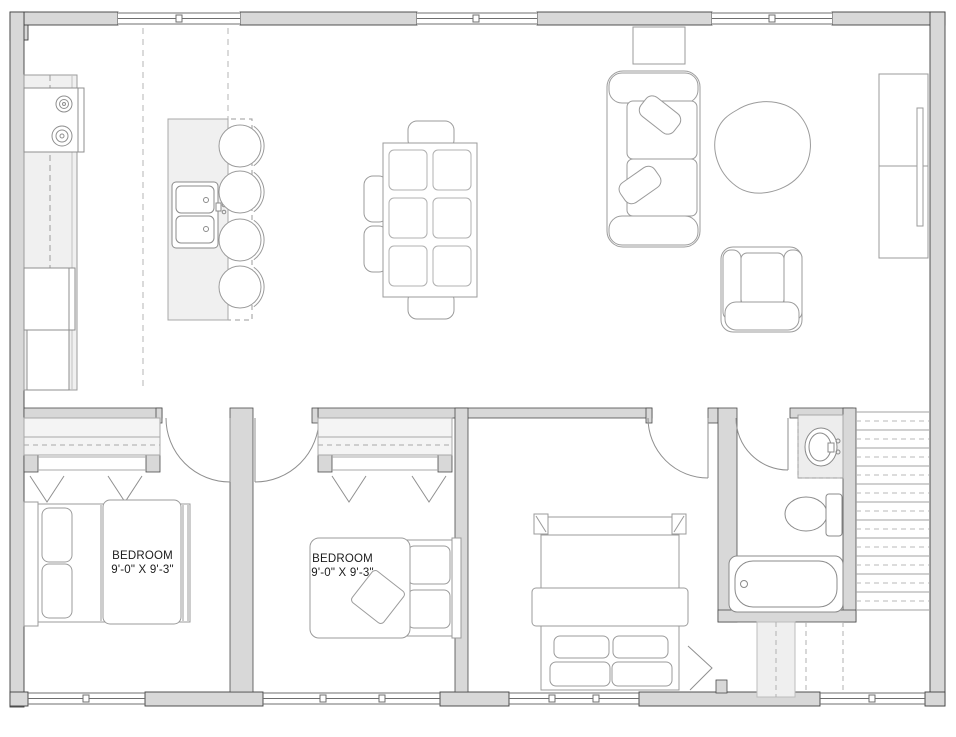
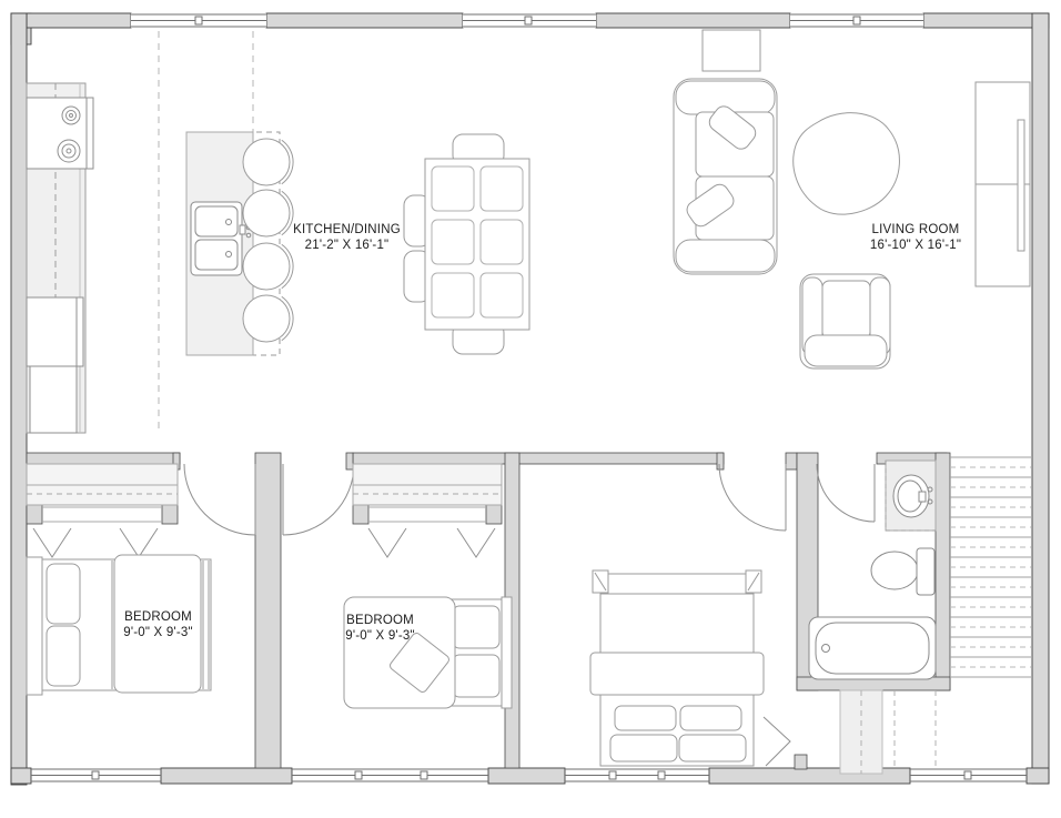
+ KITCHEN/DINING
+ 21'-2" X 16'-1"
+ LIVING ROOM
+ 16'-10" X 16'-1"
  BEDROOM
  9'-0" X 9'-3"
  BEDROOM
  9'-0" X 9'-3"
